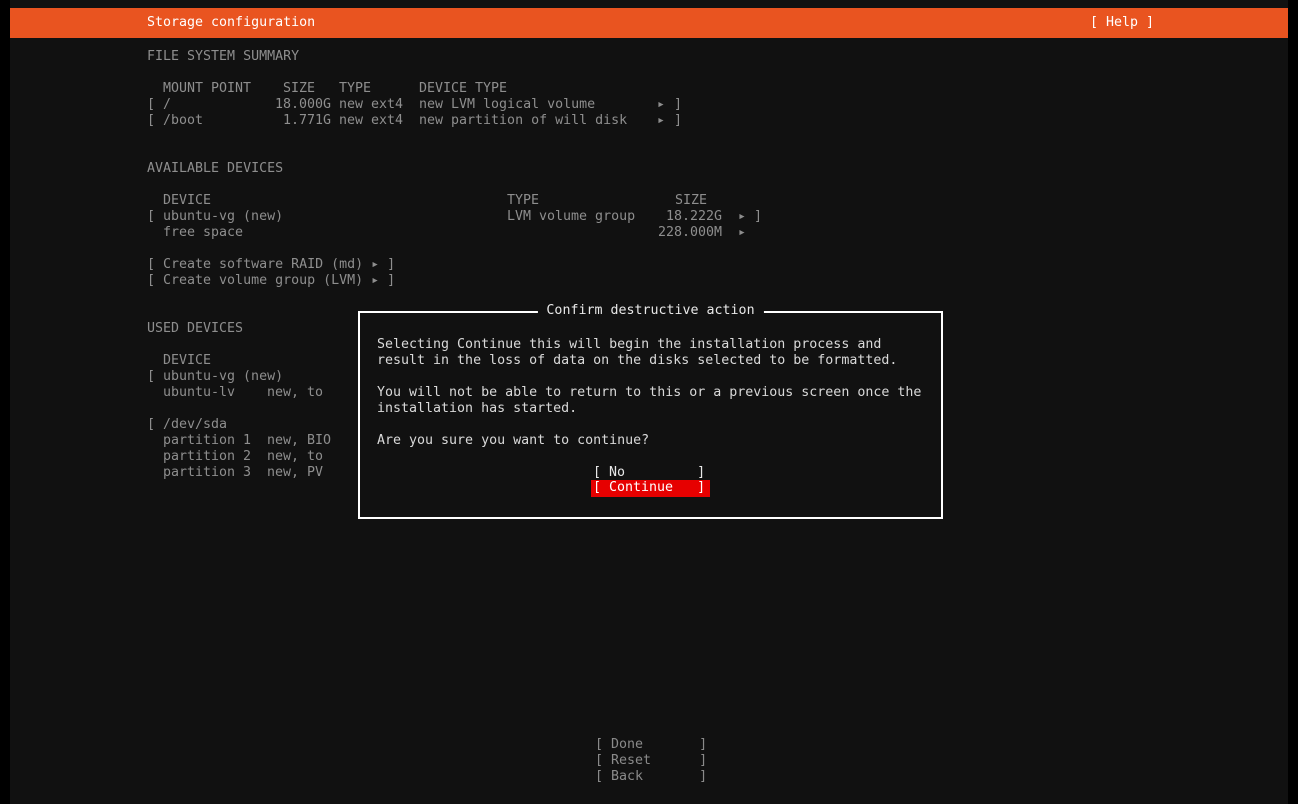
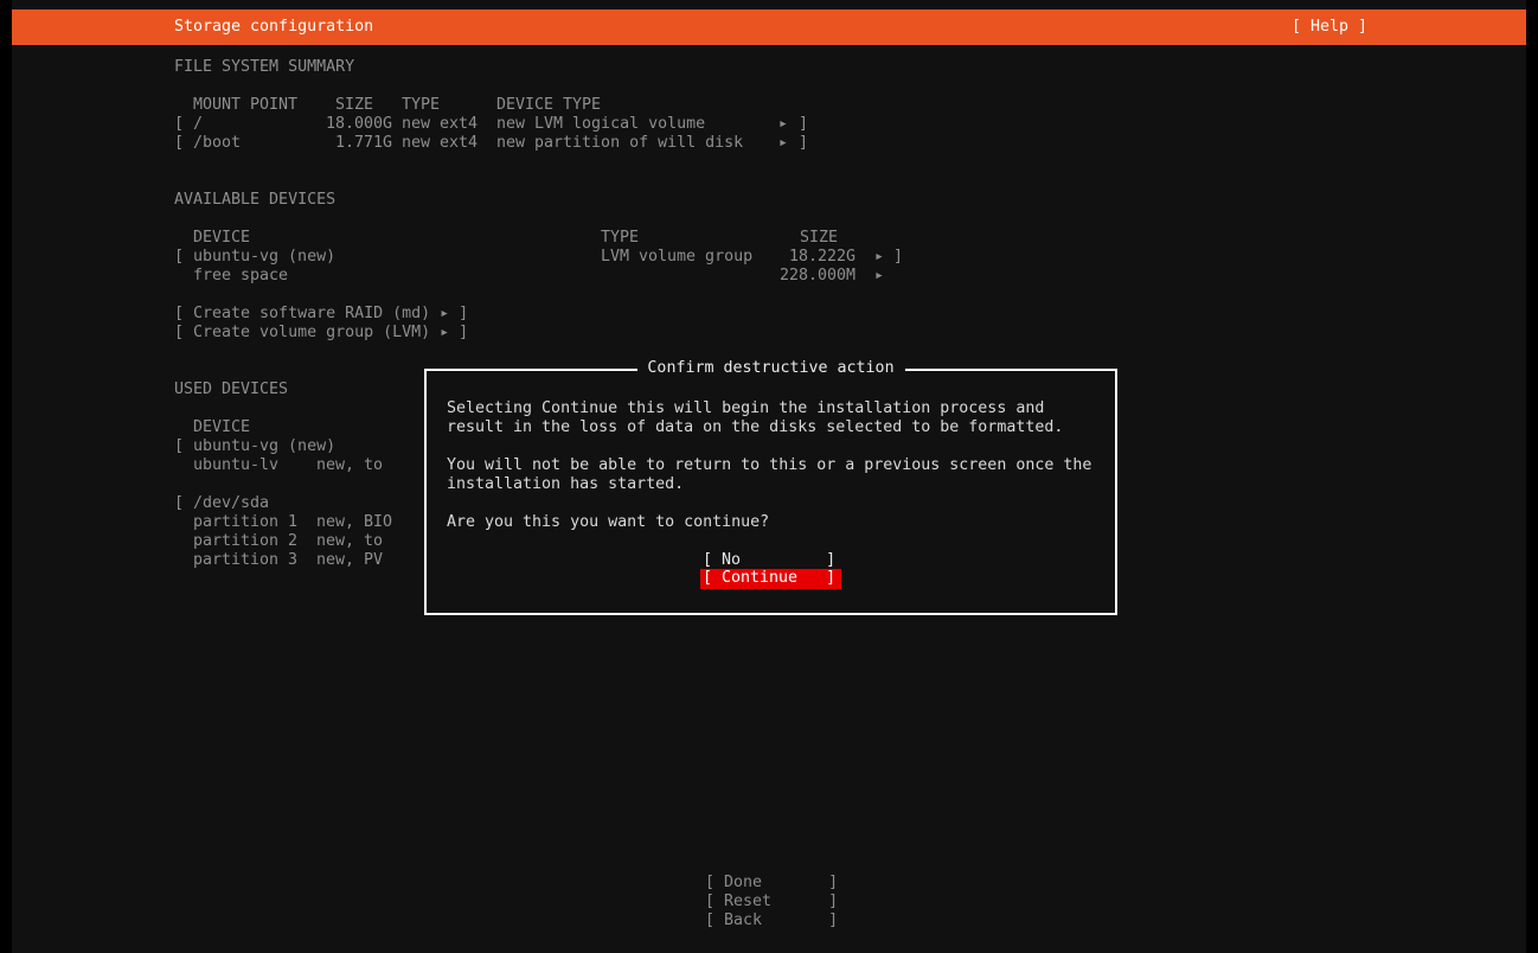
  Storage configuration
  [ Help ]
  FILE SYSTEM SUMMARY
  MOUNT POINT
  SIZE
  TYPE
  DEVICE TYPE
  [
  /
  18.000G
  new ext4
  new LVM logical volume
  ▸
  ]
  [
  /boot
  1.771G
  new ext4
  new partition of will disk
  ▸
  ]
  AVAILABLE DEVICES
  DEVICE
  TYPE
  SIZE
  [
  ubuntu-vg (new)
  LVM volume group
  18.222G
  ▸
  ]
  free space
  228.000M
  ▸
  [ Create software RAID (md) ▸ ]
  [ Create volume group (LVM) ▸ ]
  USED DEVICES
  DEVICE
  [
  ubuntu-vg (new)
  ubuntu-lv
  new, to
  [
  /dev/sda
  partition 1
  new, BIO
  partition 2
  new, to
  partition 3
  new, PV
  [ Done ]
  [ Reset ]
  [ Back ]
  Confirm destructive action
  Selecting Continue this will begin the installation process and
  result in the loss of data on the disks selected to be formatted.
  You will not be able to return to this or a previous screen once the
  installation has started.
- Are you sure you want to continue?
+ Are you this you want to continue?
  [ No ]
  [ Continue ]
